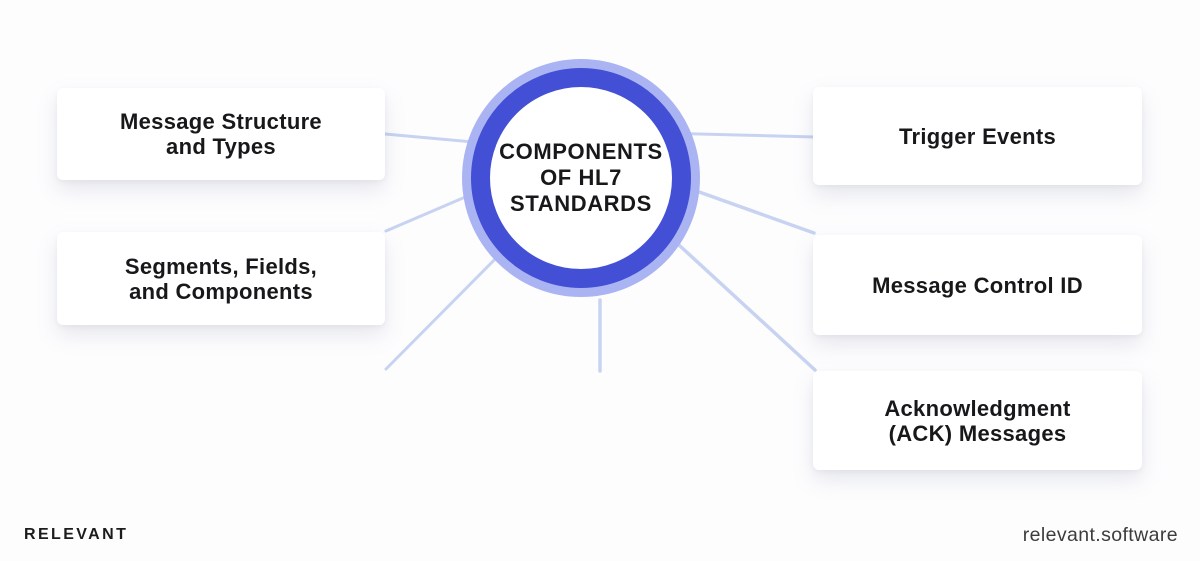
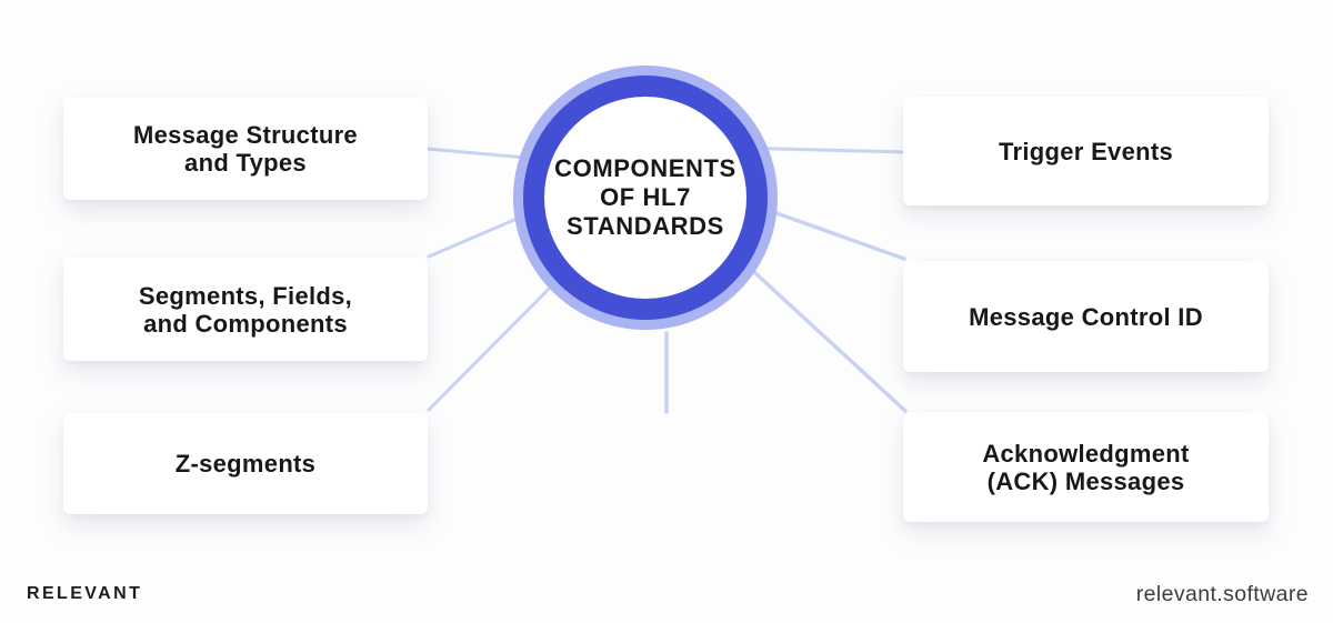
  COMPONENTS
  OF HL7
  STANDARDS
  Message Structure
  and Types
  Segments, Fields,
  and Components
+ Z-segments
  Trigger Events
  Message Control ID
  Acknowledgment
  (ACK) Messages
  RELEVANT
  relevant.software
